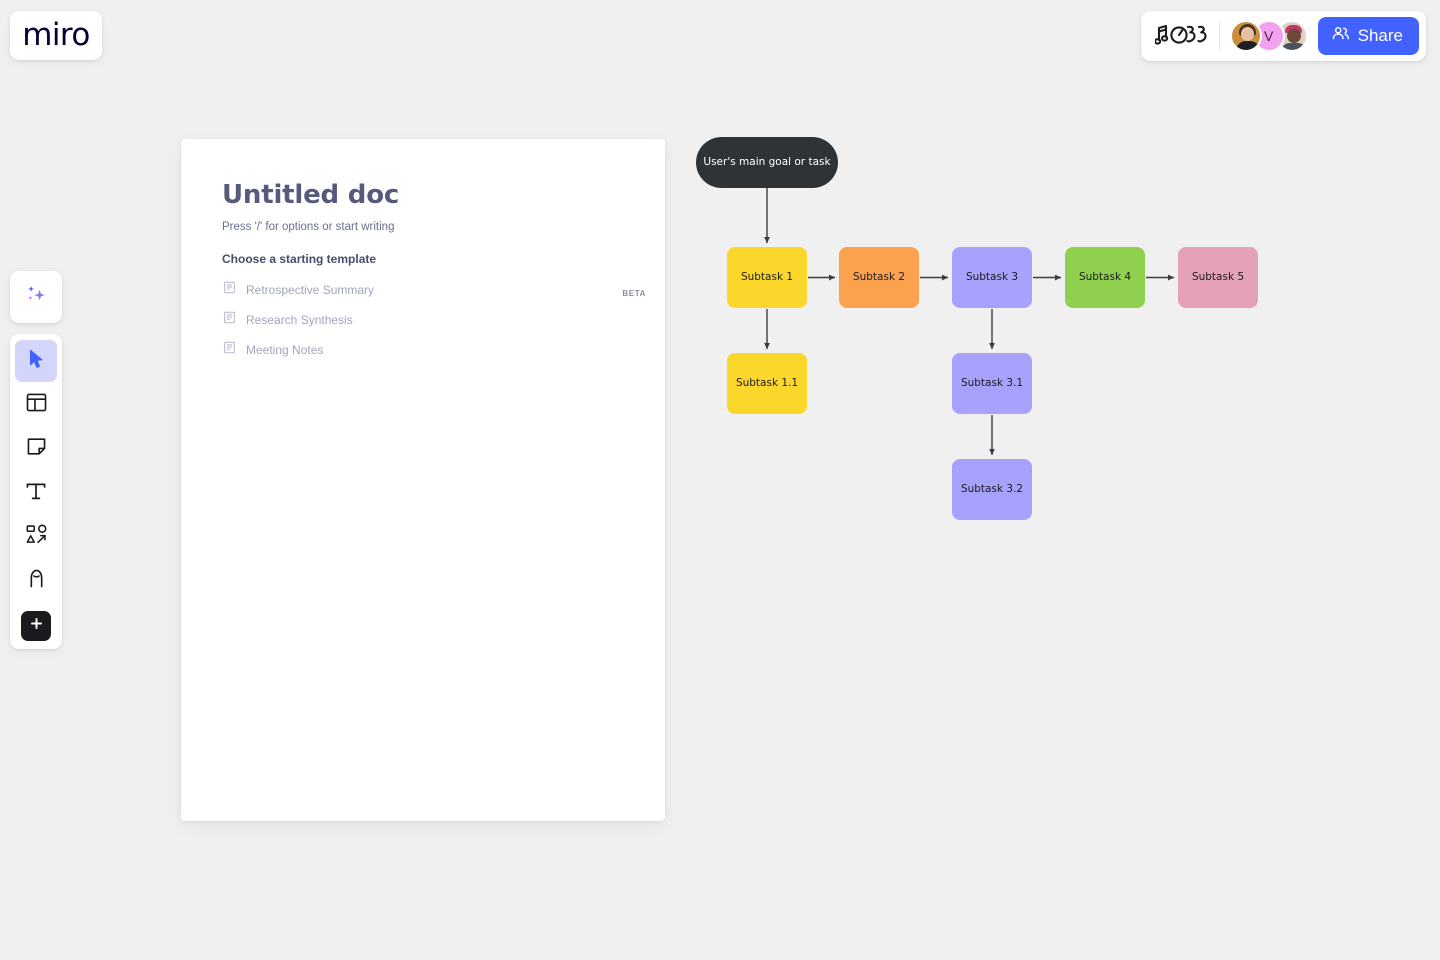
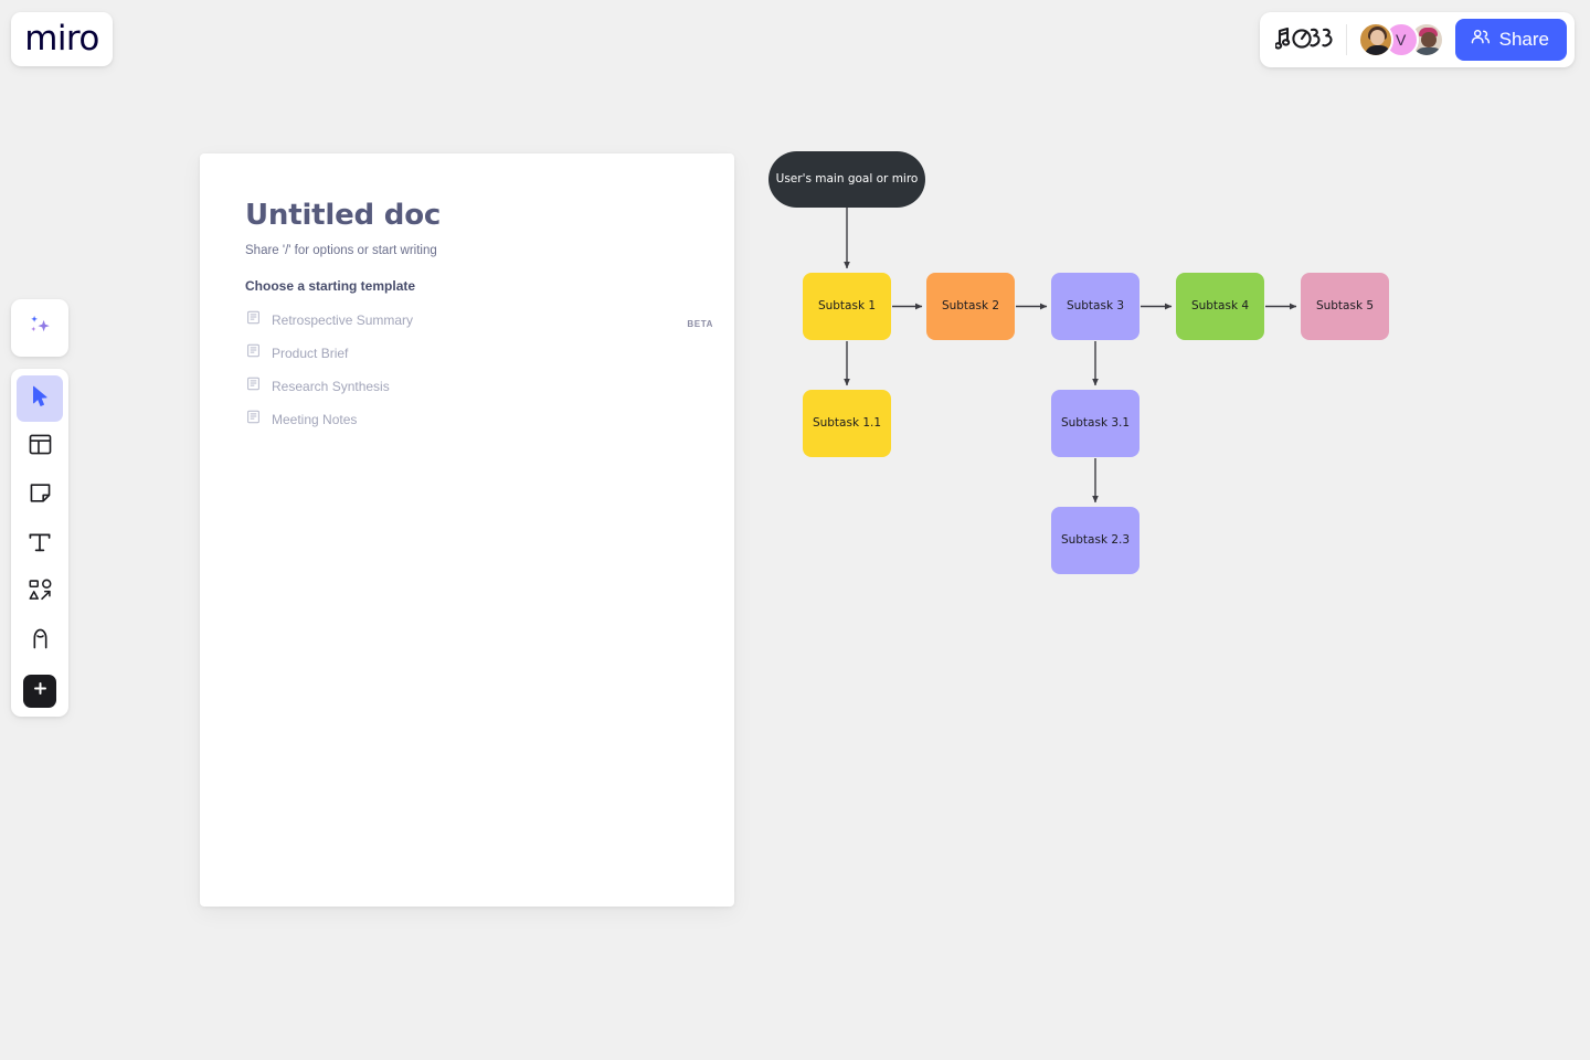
- User's main goal or task
+ User's main goal or miro
  Subtask 1
  Subtask 2
  Subtask 3
  Subtask 4
  Subtask 5
  Subtask 1.1
  Subtask 3.1
- Subtask 3.2
+ Subtask 2.3
  BETA
  Untitled doc
- Press '/' for options or start writing
+ Share '/' for options or start writing
  Choose a starting template
  Retrospective Summary
+ Product Brief
  Research Synthesis
  Meeting Notes
  miro
  V
  Share
